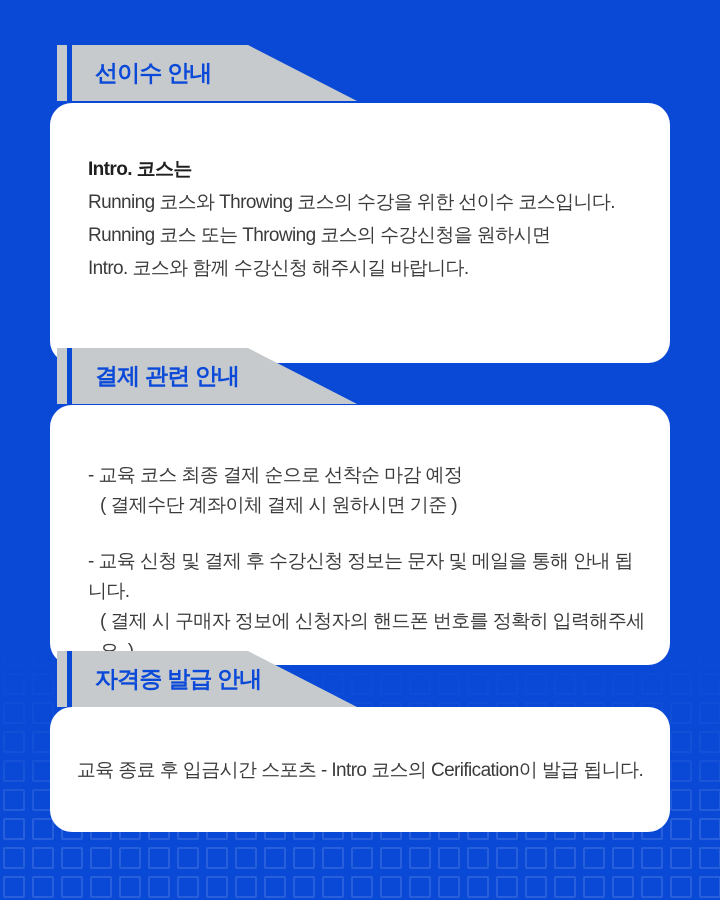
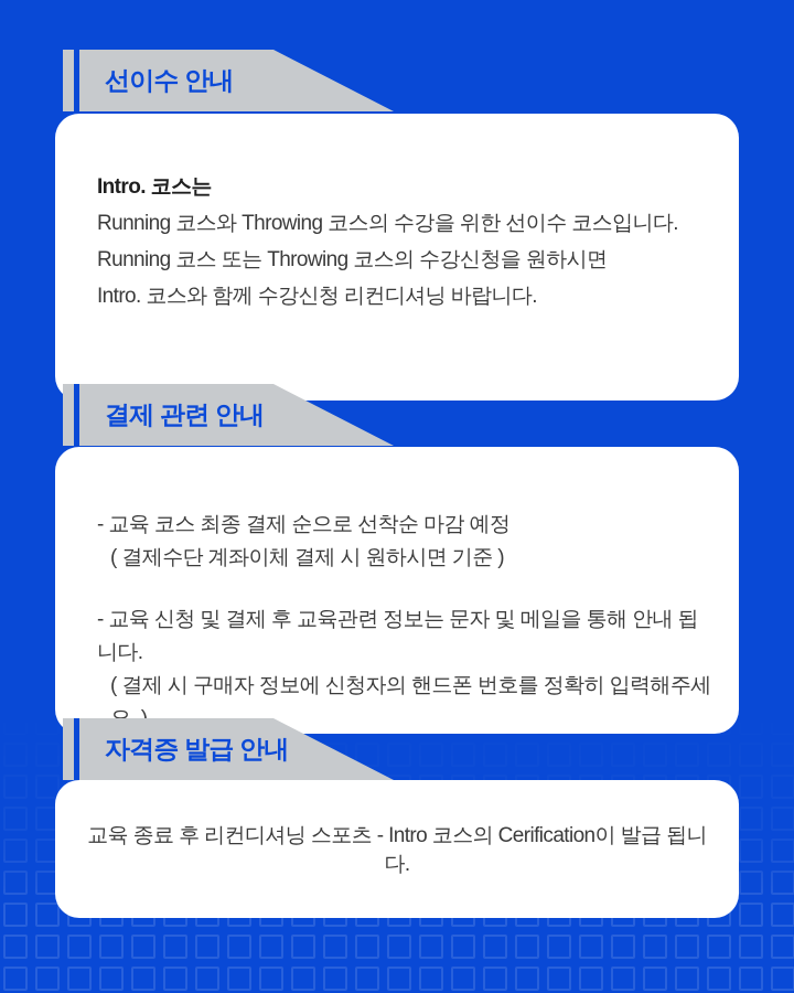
  선이수 안내
  Intro. 코스는
  Running 코스와 Throwing 코스의 수강을 위한 선이수 코스입니다.
  Running 코스 또는 Throwing 코스의 수강신청을 원하시면
- Intro. 코스와 함께 수강신청 해주시길 바랍니다.
+ Intro. 코스와 함께 수강신청 리컨디셔닝 바랍니다.
  결제 관련 안내
  - 교육 코스 최종 결제 순으로 선착순 마감 예정
  ( 결제수단 계좌이체 결제 시 원하시면 기준 )
- - 교육 신청 및 결제 후 수강신청 정보는 문자 및 메일을 통해 안내 됩니다.
+ - 교육 신청 및 결제 후 교육관련 정보는 문자 및 메일을 통해 안내 됩니다.
  ( 결제 시 구매자 정보에 신청자의 핸드폰 번호를 정확히 입력해주세
  자격증 발급 안내
- 교육 종료 후 입금시간 스포츠 - Intro 코스의 Cerification이 발급 됩니다.
+ 교육 종료 후 리컨디셔닝 스포츠 - Intro 코스의 Cerification이 발급 됩니다.
